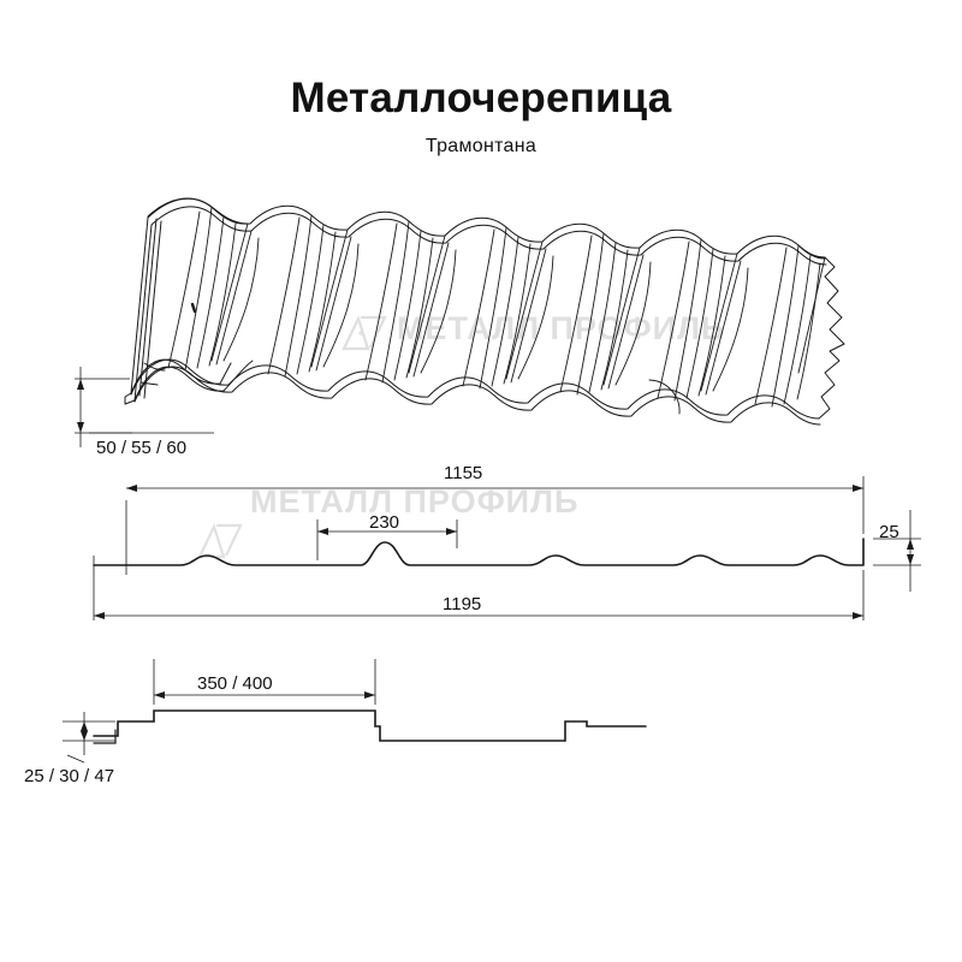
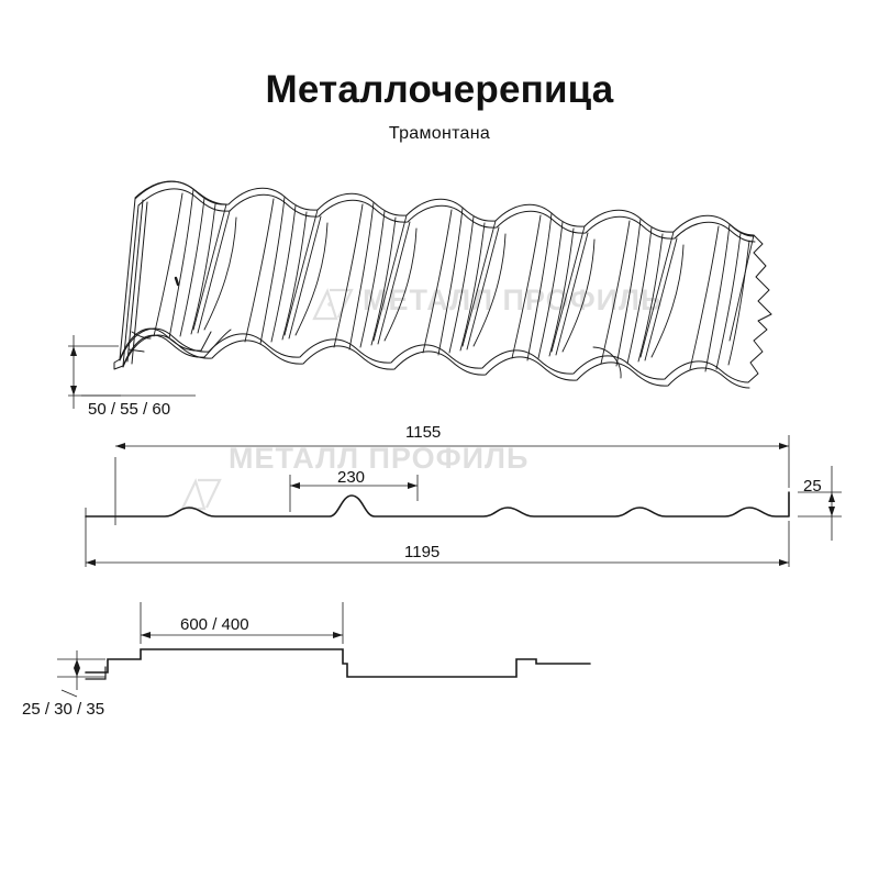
  Металлочерепица
  Трамонтана
  МЕТАЛ ПРОФИЛЬ
  МЕТАЛЛ ПРОФИЛЬ
  50 / 55 / 60
  1155
  230
  25
  1195
- 350 / 400
+ 600 / 400
- 25 / 30 / 47
+ 25 / 30 / 35
